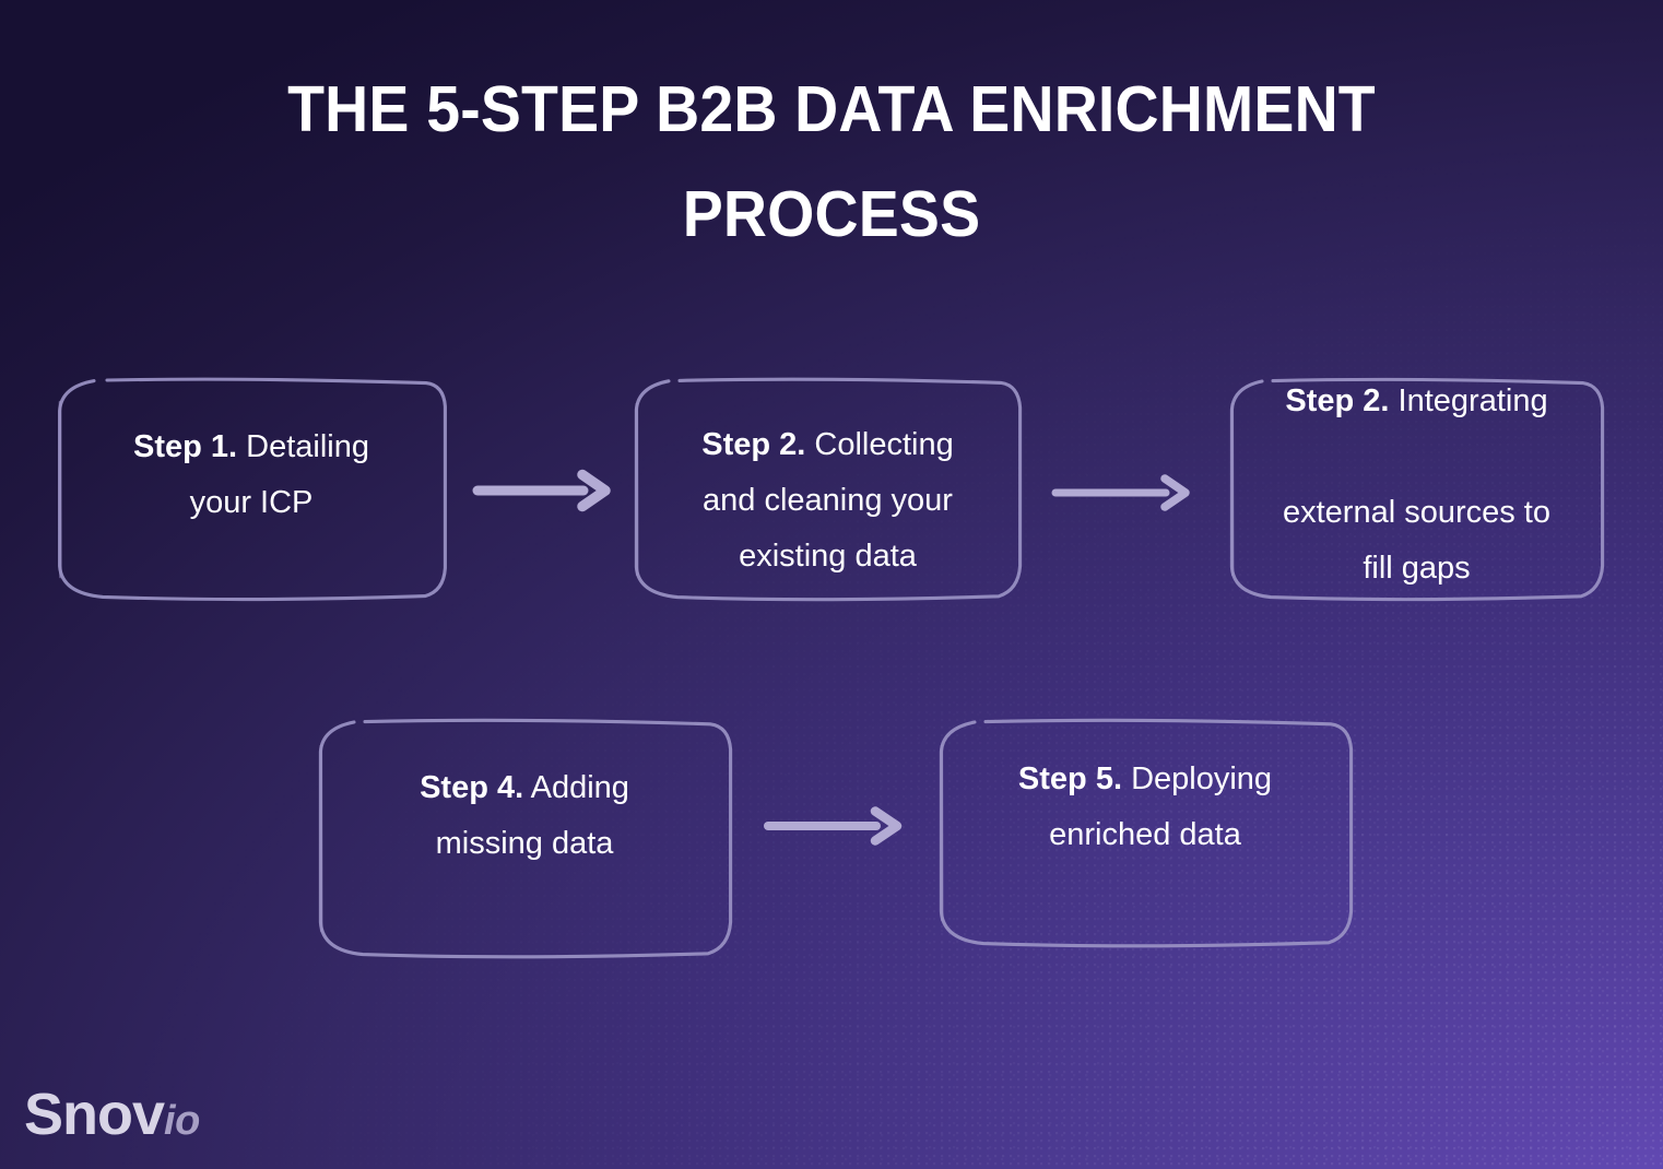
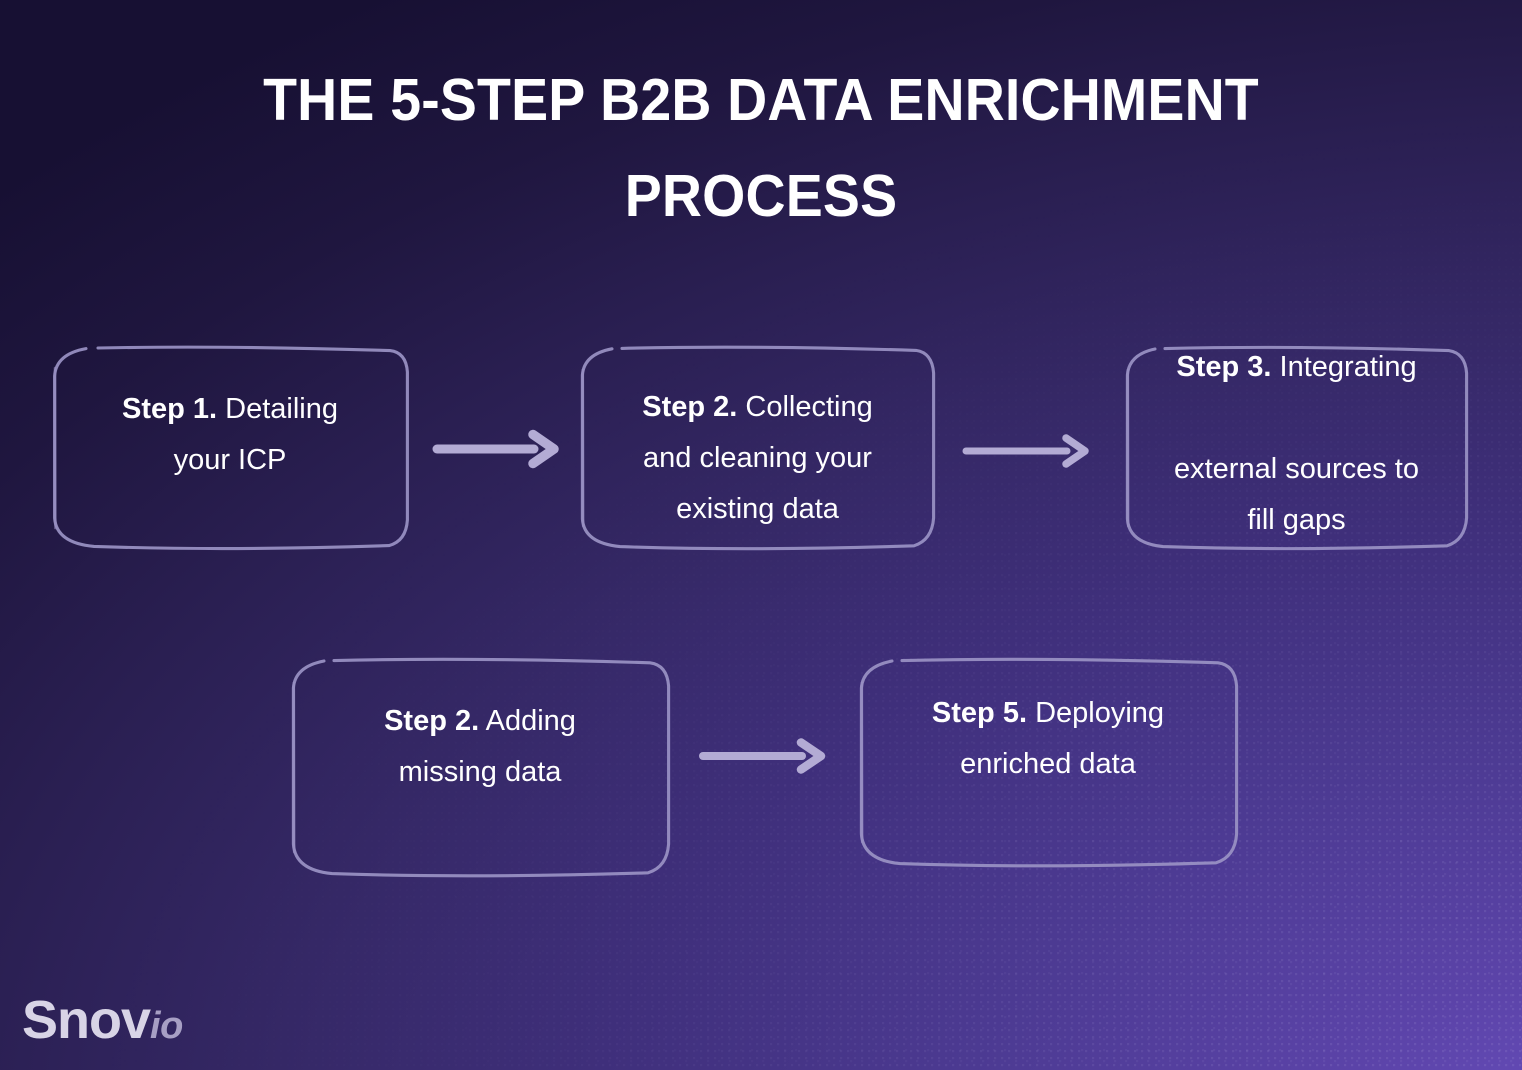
  THE 5-STEP B2B DATA ENRICHMENT PROCESS
  Step 1. Detailing
  your ICP
  Step 2. Collecting
  and cleaning your
  existing data
- Step 2. Integrating
+ Step 3. Integrating
  external sources to
  fill gaps
- Step 4. Adding
+ Step 2. Adding
  missing data
  Step 5. Deploying
  enriched data
  Snovio
